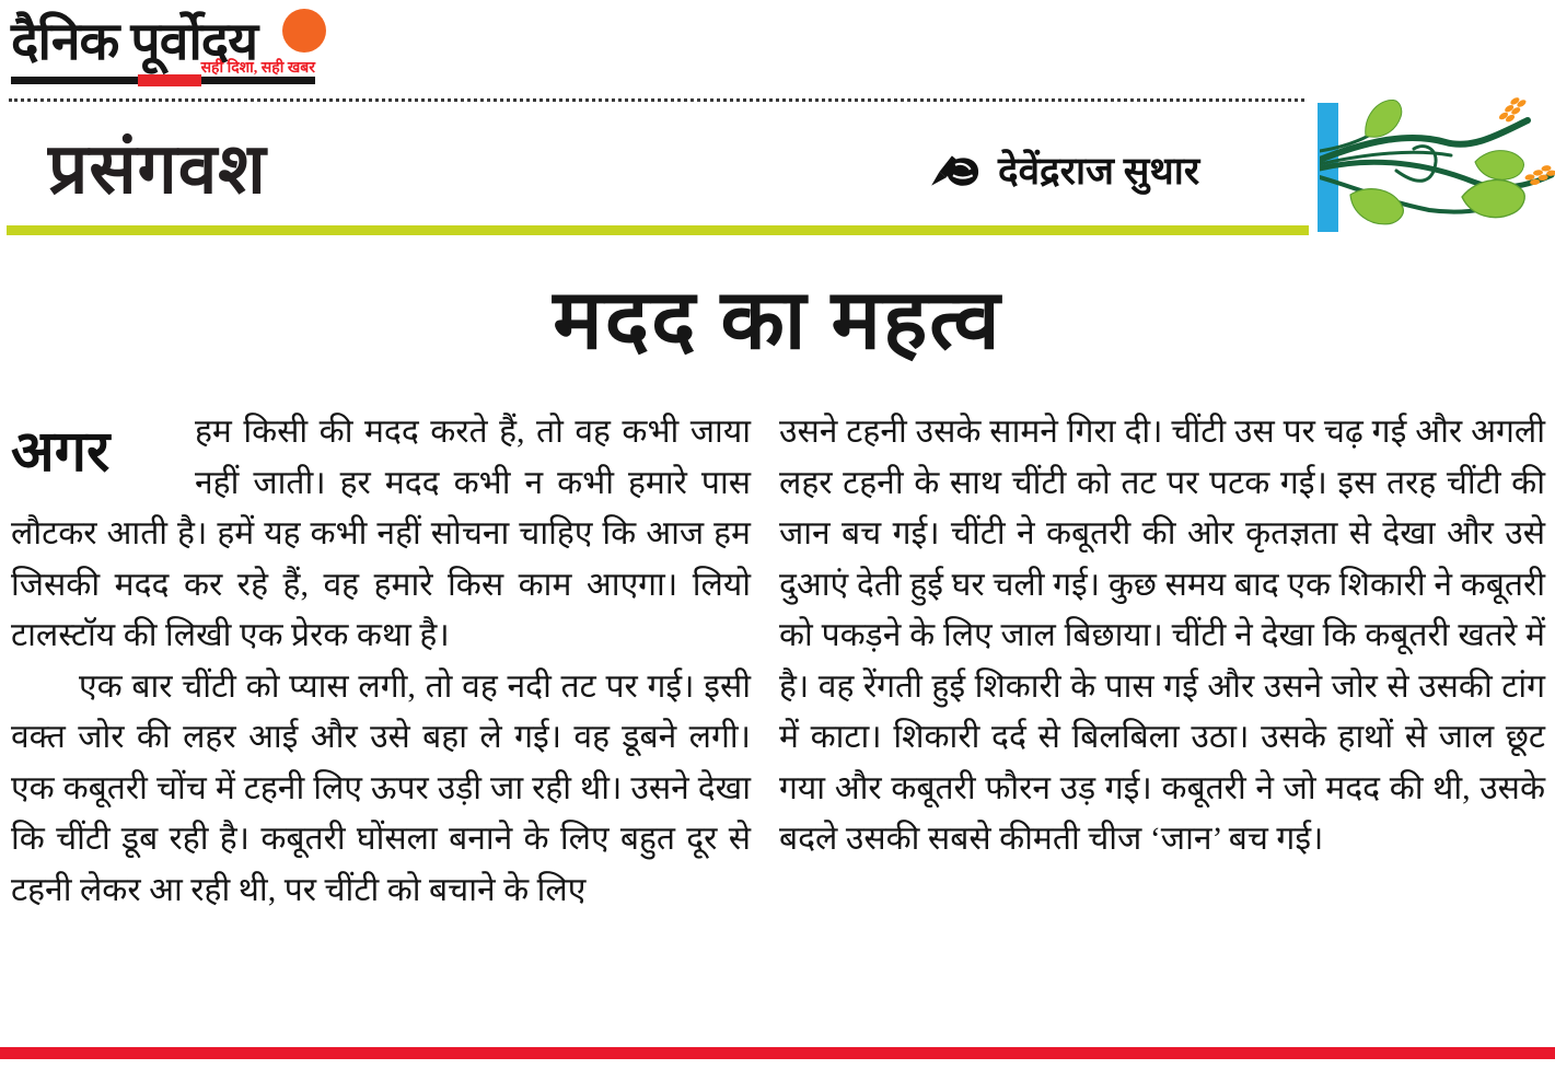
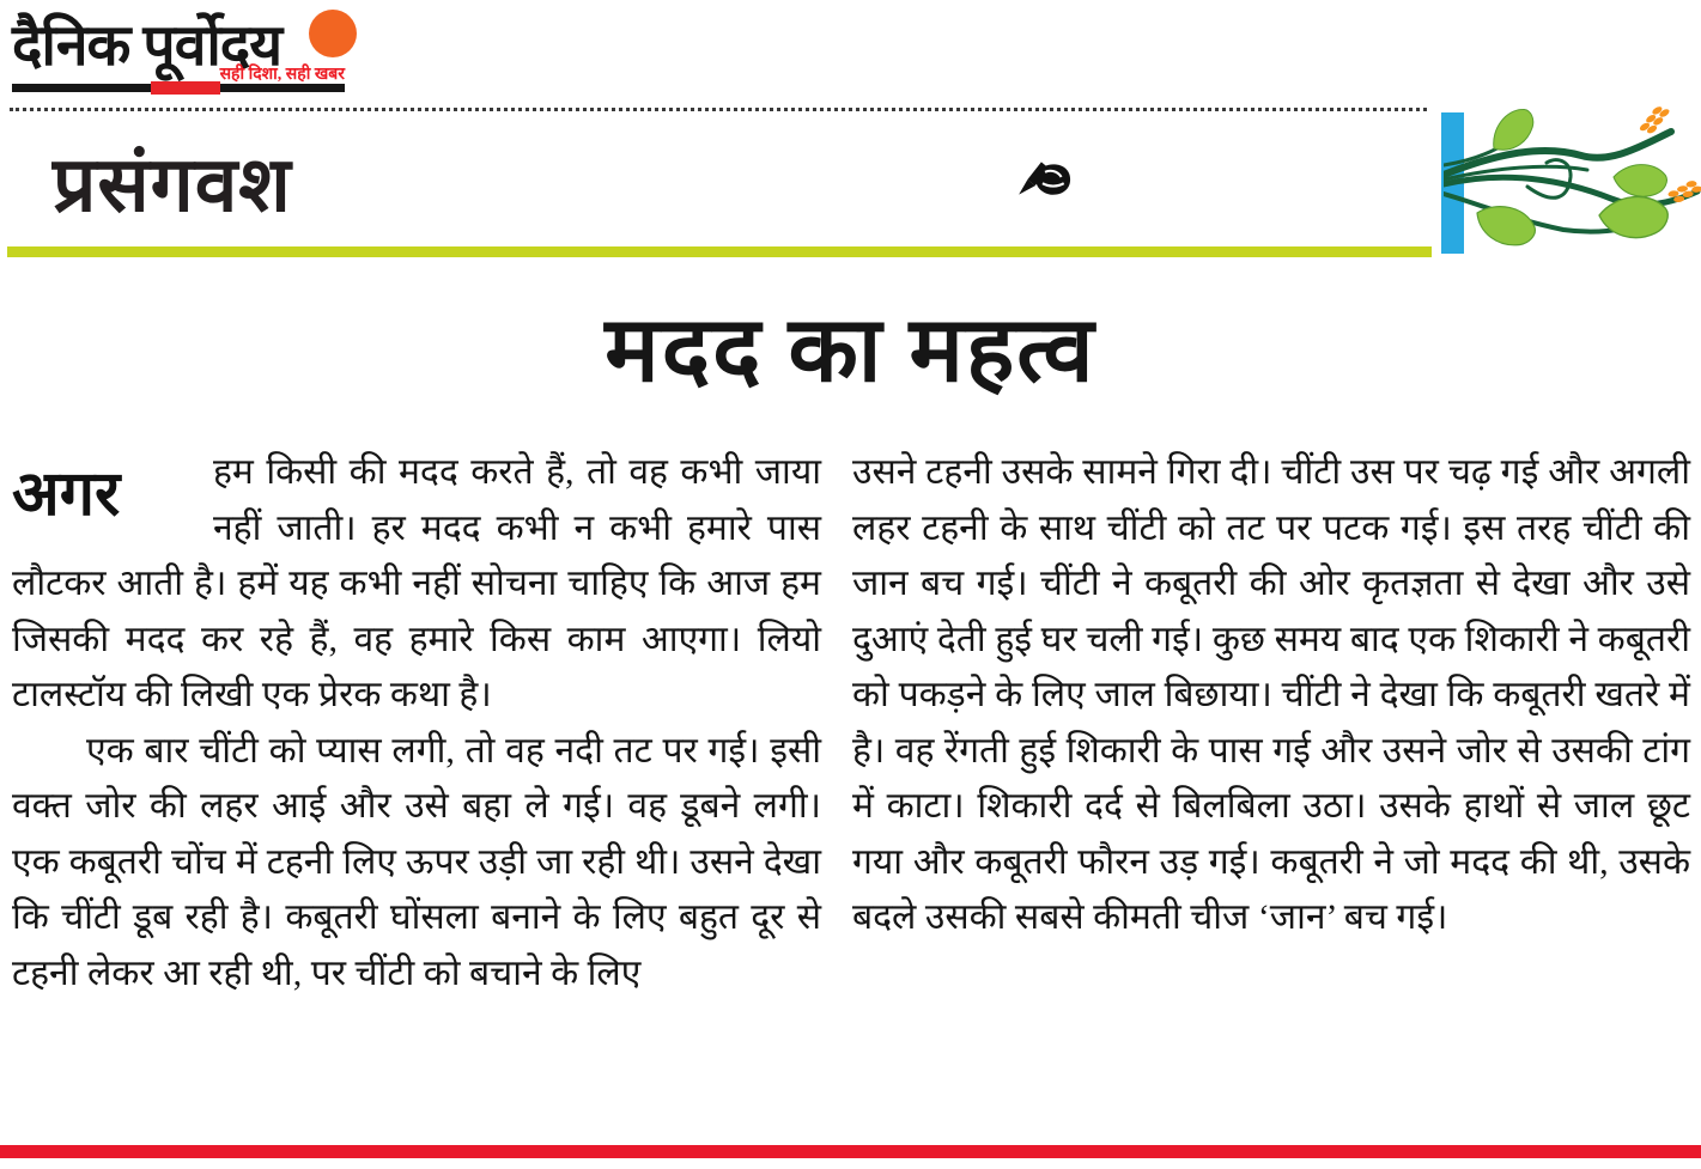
  दैनिक पूर्वोदय
  सही दिशा, सही खबर
  प्रसंगवश
- देवेंद्रराज सुथार
  मदद का महत्व
  अगर
  हम किसी की मदद करते हैं, तो वह कभी जाया नहीं जाती। हर मदद कभी न कभी हमारे पास लौटकर आती है। हमें यह कभी नहीं सोचना चाहिए कि आज हम जिसकी मदद कर रहे हैं, वह हमारे किस काम आएगा। लियो टालस्टॉय की लिखी एक प्रेरक कथा है।
  एक बार चींटी को प्यास लगी, तो वह नदी तट पर गई। इसी वक्त जोर की लहर आई और उसे बहा ले गई। वह डूबने लगी। एक कबूतरी चोंच में टहनी लिए ऊपर उड़ी जा रही थी। उसने देखा कि चींटी डूब रही है। कबूतरी घोंसला बनाने के लिए बहुत दूर से टहनी लेकर आ रही थी, पर चींटी को बचाने के लिए
  उसने टहनी उसके सामने गिरा दी। चींटी उस पर चढ़ गई और अगली लहर टहनी के साथ चींटी को तट पर पटक गई। इस तरह चींटी की जान बच गई। चींटी ने कबूतरी की ओर कृतज्ञता से देखा और उसे दुआएं देती हुई घर चली गई। कुछ समय बाद एक शिकारी ने कबूतरी को पकड़ने के लिए जाल बिछाया। चींटी ने देखा कि कबूतरी खतरे में है। वह रेंगती हुई शिकारी के पास गई और उसने जोर से उसकी टांग में काटा। शिकारी दर्द से बिलबिला उठा। उसके हाथों से जाल छूट गया और कबूतरी फौरन उड़ गई। कबूतरी ने जो मदद की थी, उसके बदले उसकी सबसे कीमती चीज ‘जान’ बच गई।
